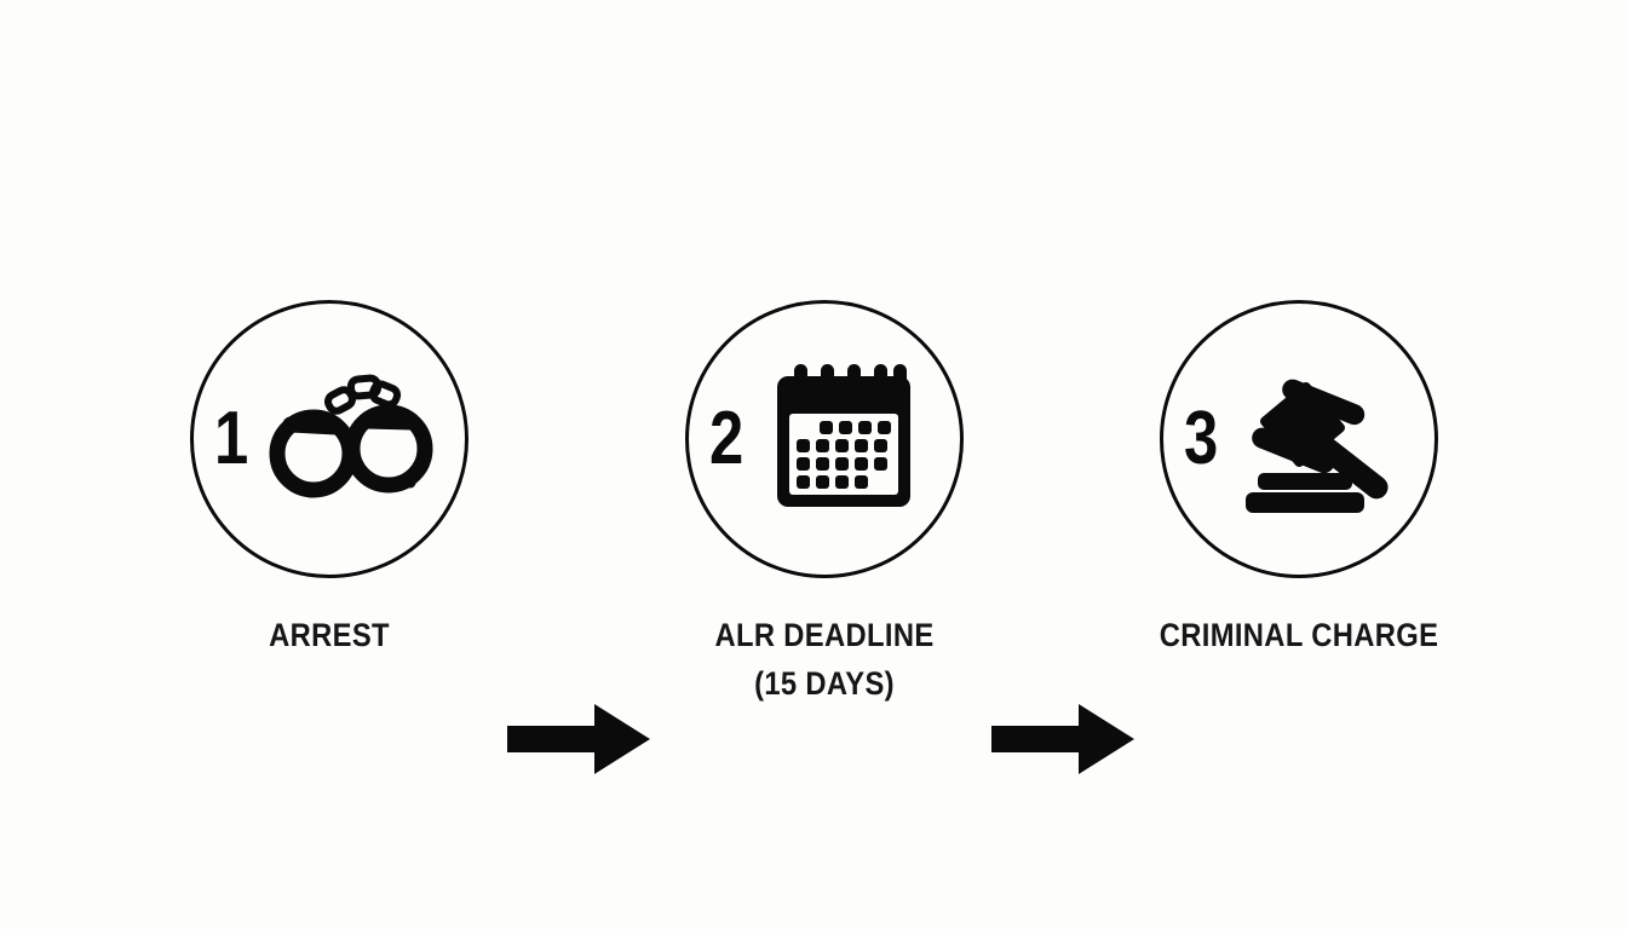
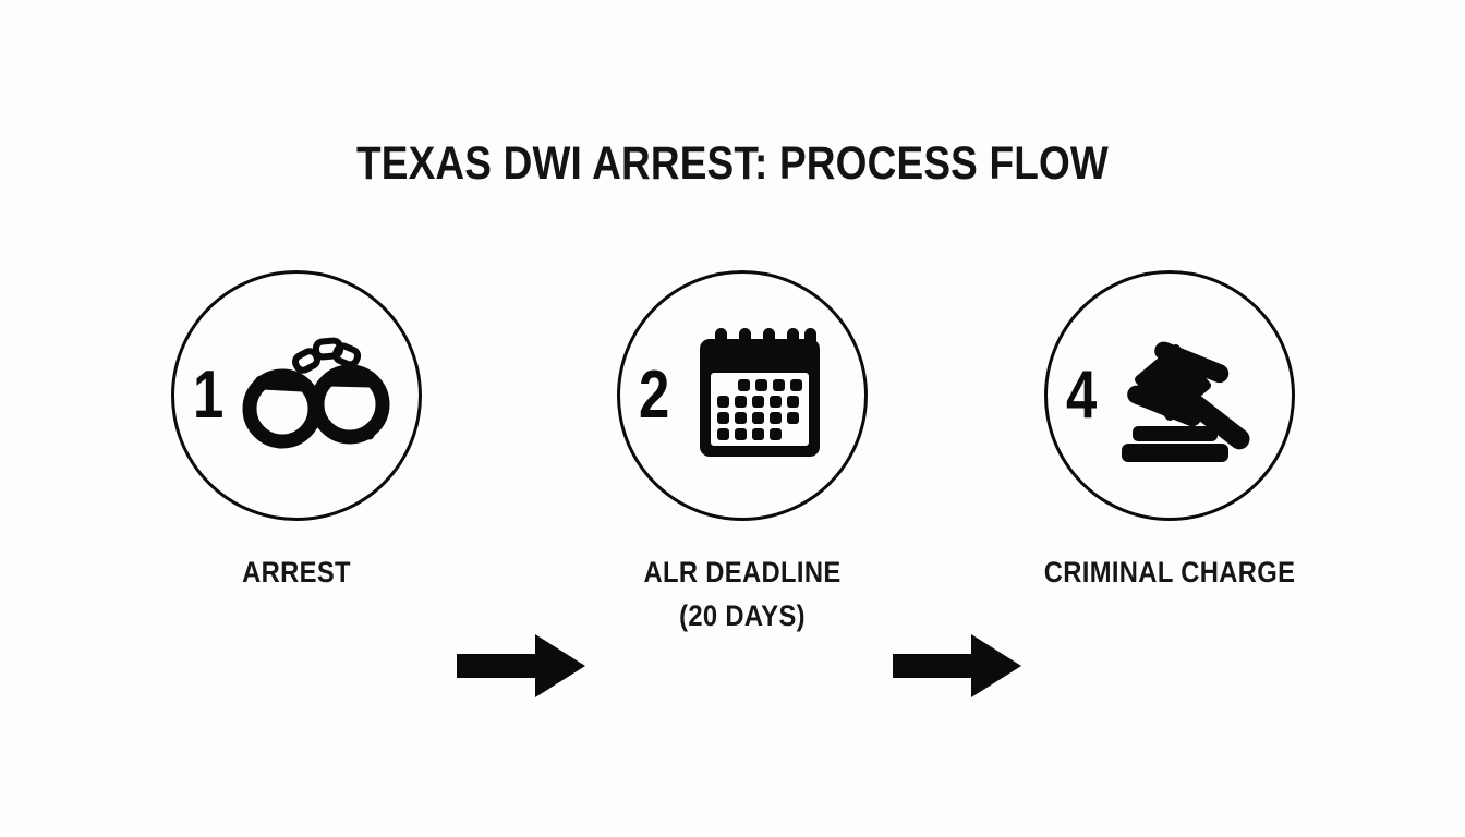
+ TEXAS DWI ARREST: PROCESS FLOW
  1
  2
- 3
+ 4
  ARREST
  ALR DEADLINE
- (15 DAYS)
+ (20 DAYS)
  CRIMINAL CHARGE
